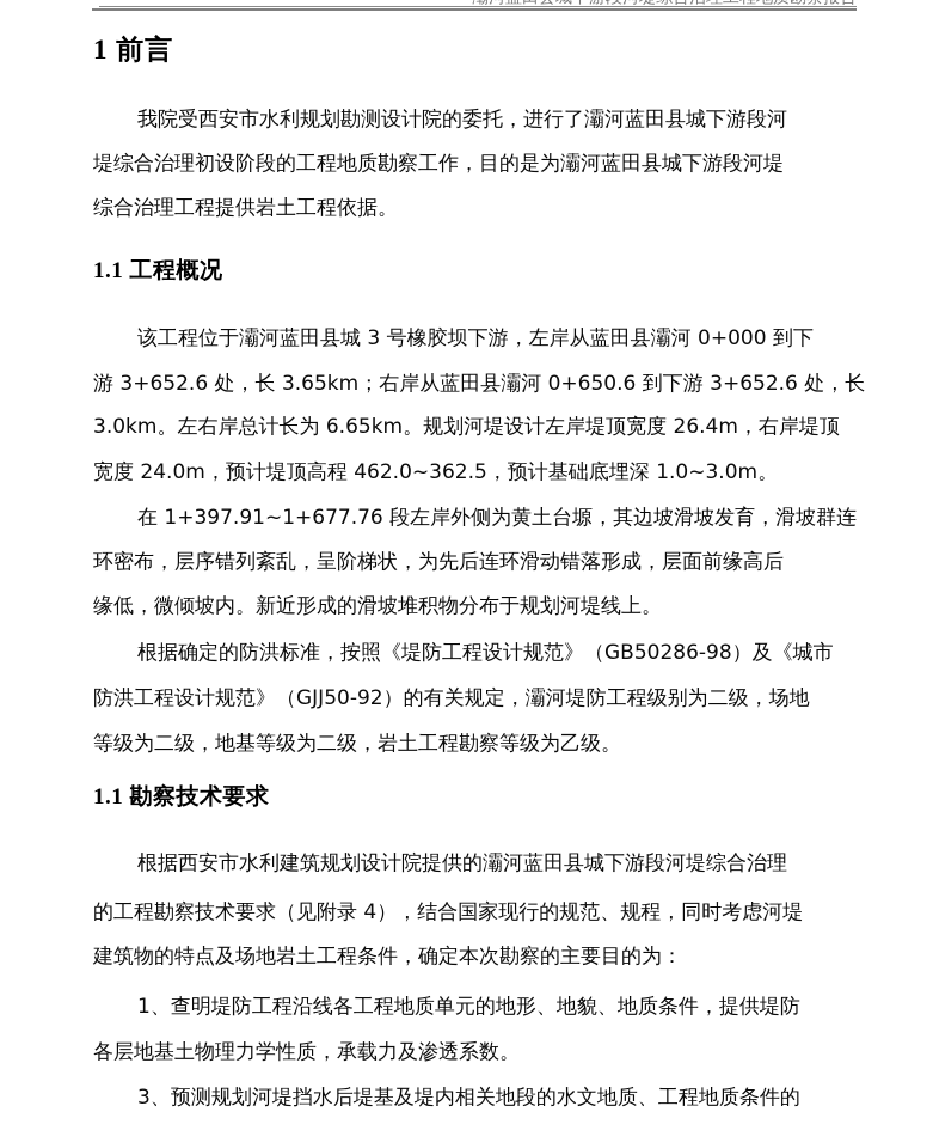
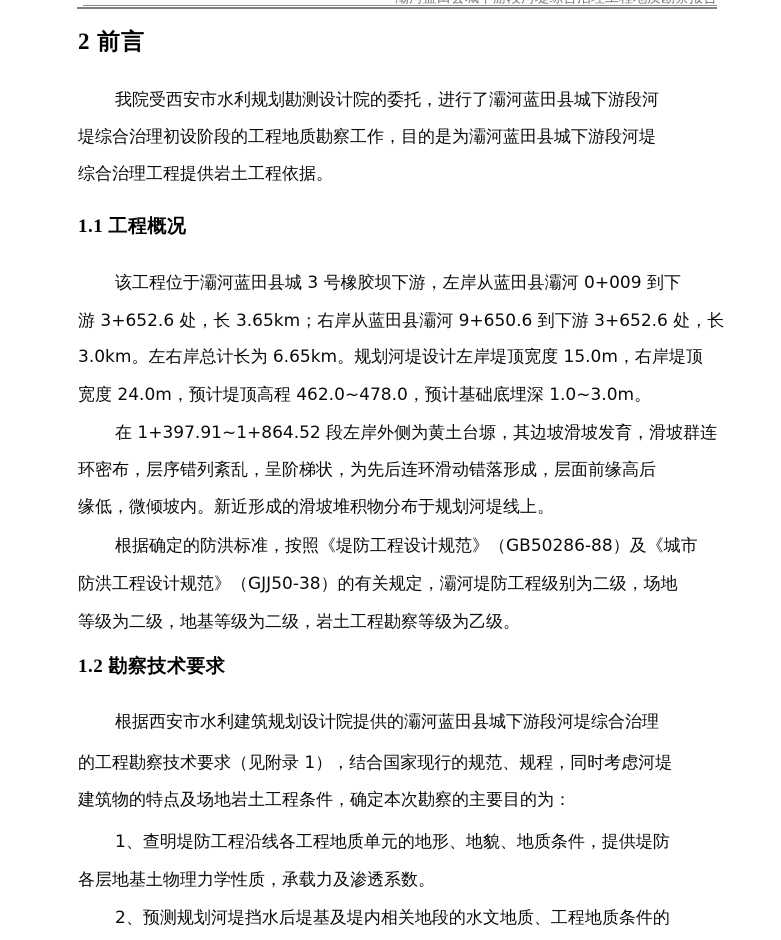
- 1 前言
+ 2 前言
  我院受西安市水利规划勘测设计院的委托，进行了灞河蓝田县城下游段河
  堤综合治理初设阶段的工程地质勘察工作，目的是为灞河蓝田县城下游段河堤
  综合治理工程提供岩土工程依据。
  1.1 工程概况
- 该工程位于灞河蓝田县城 3 号橡胶坝下游，左岸从蓝田县灞河 0+000 到下
+ 该工程位于灞河蓝田县城 3 号橡胶坝下游，左岸从蓝田县灞河 0+009 到下
- 游 3+652.6 处，长 3.65km；右岸从蓝田县灞河 0+650.6 到下游 3+652.6 处，长
+ 游 3+652.6 处，长 3.65km；右岸从蓝田县灞河 9+650.6 到下游 3+652.6 处，长
- 3.0km。左右岸总计长为 6.65km。规划河堤设计左岸堤顶宽度 26.4m，右岸堤顶
+ 3.0km。左右岸总计长为 6.65km。规划河堤设计左岸堤顶宽度 15.0m，右岸堤顶
- 宽度 24.0m，预计堤顶高程 462.0~362.5，预计基础底埋深 1.0~3.0m。
+ 宽度 24.0m，预计堤顶高程 462.0~478.0，预计基础底埋深 1.0~3.0m。
- 在 1+397.91~1+677.76 段左岸外侧为黄土台塬，其边坡滑坡发育，滑坡群连
+ 在 1+397.91~1+864.52 段左岸外侧为黄土台塬，其边坡滑坡发育，滑坡群连
  环密布，层序错列紊乱，呈阶梯状，为先后连环滑动错落形成，层面前缘高后
  缘低，微倾坡内。新近形成的滑坡堆积物分布于规划河堤线上。
- 根据确定的防洪标准，按照《堤防工程设计规范》（GB50286-98）及《城市
+ 根据确定的防洪标准，按照《堤防工程设计规范》（GB50286-88）及《城市
- 防洪工程设计规范》（GJJ50-92）的有关规定，灞河堤防工程级别为二级，场地
+ 防洪工程设计规范》（GJJ50-38）的有关规定，灞河堤防工程级别为二级，场地
  等级为二级，地基等级为二级，岩土工程勘察等级为乙级。
- 1.1 勘察技术要求
+ 1.2 勘察技术要求
  根据西安市水利建筑规划设计院提供的灞河蓝田县城下游段河堤综合治理
- 的工程勘察技术要求（见附录 4），结合国家现行的规范、规程，同时考虑河堤
+ 的工程勘察技术要求（见附录 1），结合国家现行的规范、规程，同时考虑河堤
  建筑物的特点及场地岩土工程条件，确定本次勘察的主要目的为：
  1、查明堤防工程沿线各工程地质单元的地形、地貌、地质条件，提供堤防
  各层地基土物理力学性质，承载力及渗透系数。
- 3、预测规划河堤挡水后堤基及堤内相关地段的水文地质、工程地质条件的
+ 2、预测规划河堤挡水后堤基及堤内相关地段的水文地质、工程地质条件的
